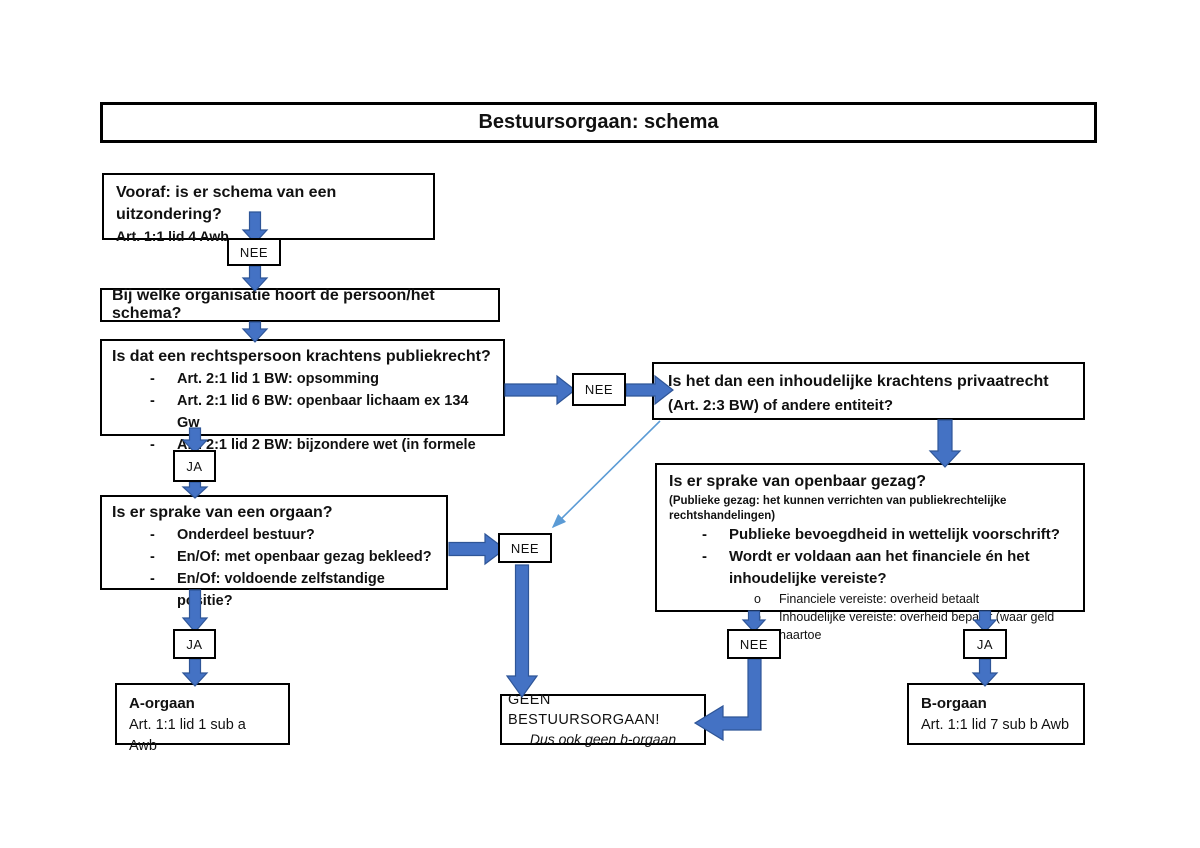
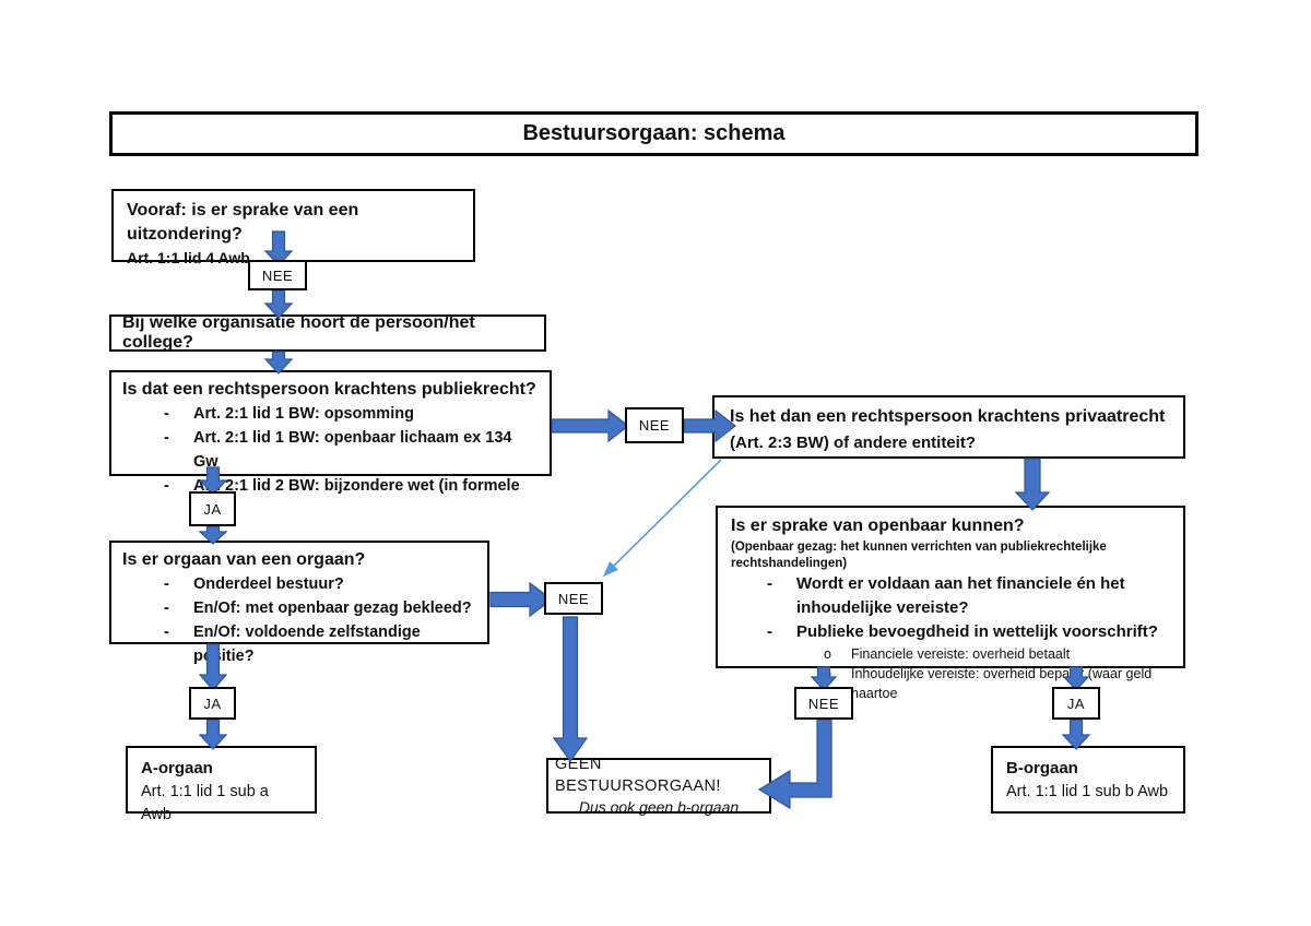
  Bestuursorgaan: schema
- Vooraf: is er schema van een uitzondering?
+ Vooraf: is er sprake van een uitzondering?
  Art. 1:1 lid 4 Awb
- Bij welke organisatie hoort de persoon/het schema?
+ Bij welke organisatie hoort de persoon/het college?
  Is dat een rechtspersoon krachtens publiekrecht?
  -
  Art. 2:1 lid 1 BW: opsomming
  -
- Art. 2:1 lid 6 BW: openbaar lichaam ex 134 Gw
+ Art. 2:1 lid 1 BW: openbaar lichaam ex 134 Gw
  -
  A 2:1 lid 2 BW: bijzondere wet (in formele
- Is het dan een inhoudelijke krachtens privaatrecht
+ Is het dan een rechtspersoon krachtens privaatrecht
  (Art. 2:3 BW) of andere entiteit?
- Is er sprake van een orgaan?
+ Is er orgaan van een orgaan?
  -
  Onderdeel bestuur?
  -
  En/Of: met openbaar gezag bekleed?
  -
  En/Of: voldoende zelfstandige pitie?
- Is er sprake van openbaar gezag?
+ Is er sprake van openbaar kunnen?
- (Publieke gezag: het kunnen verrichten van publiekrechtelijke rechtshandelingen)
+ (Openbaar gezag: het kunnen verrichten van publiekrechtelijke rechtshandelingen)
  -
- Publieke bevoegdheid in wettelijk voorschrift?
+ Wordt er voldaan aan het financiele én het inhoudelijke vereiste?
  -
- Wordt er voldaan aan het financiele én het inhoudelijke vereiste?
+ Publieke bevoegdheid in wettelijk voorschrift?
  o
  Financiele vereiste: overheid betaalt
  Inhoudelijke vereiste: overheid bepa (waar geld naartoe
  A-orgaan
  Art. 1:1 lid 1 sub a Awb
  B-orgaan
- Art. 1:1 lid 7 sub b Awb
+ Art. 1:1 lid 1 sub b Awb
  GEEN BESTUURSORGAAN!
  Dus ook geen b-orgaan
  NEE
  NEE
  NEE
  NEE
  JA
  JA
  JA
